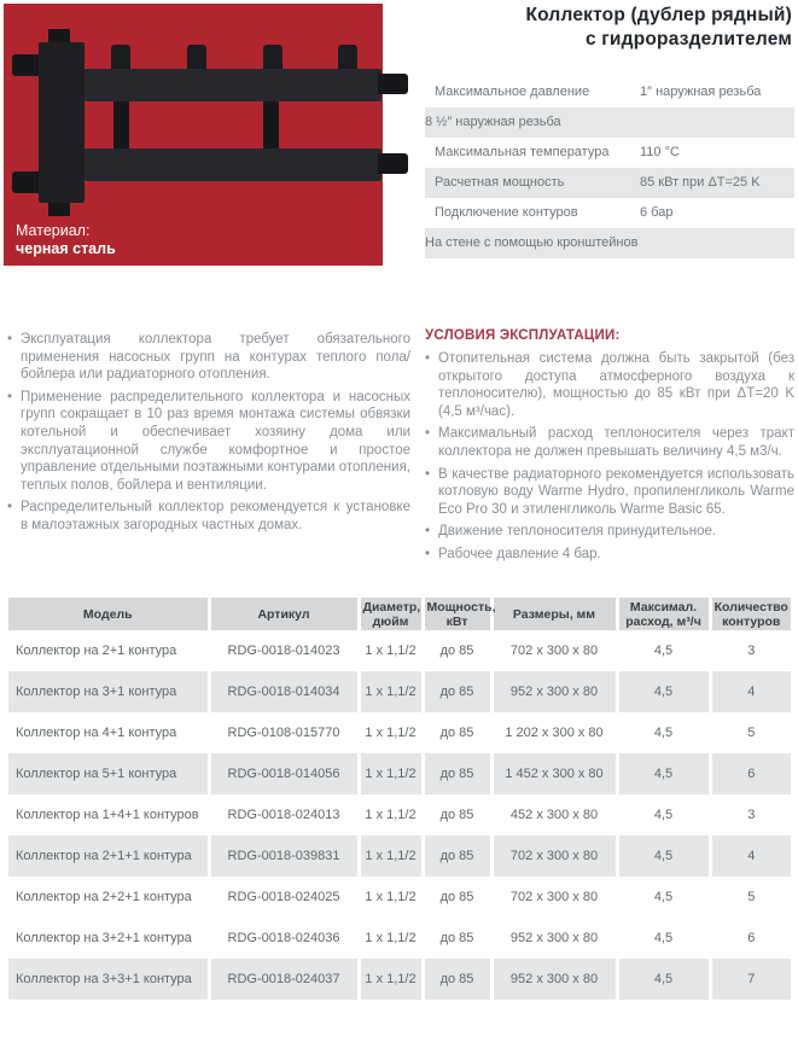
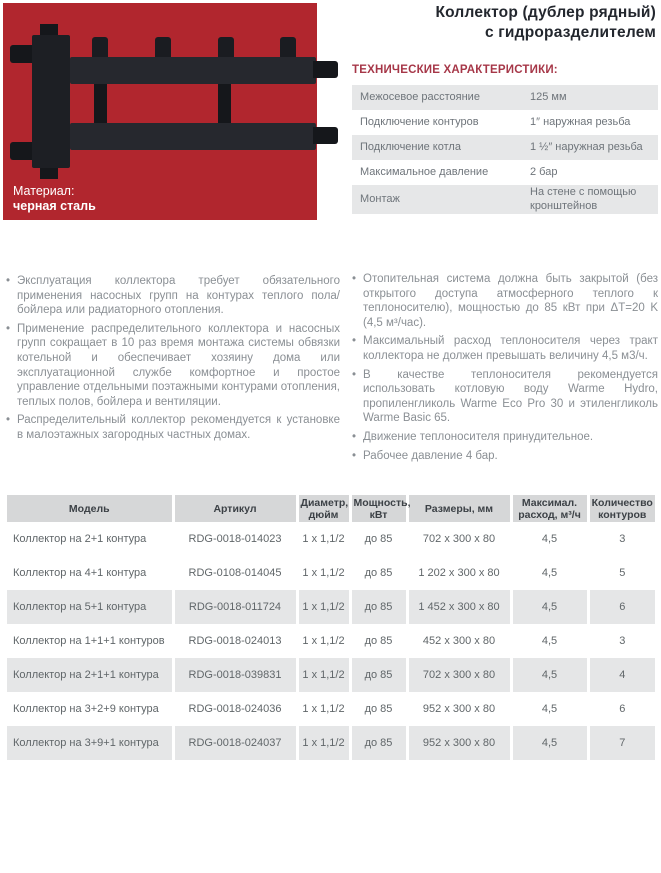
  Материал:
  черная сталь
  Коллектор (дублер рядный)
  с гидроразделителем
+ ТЕХНИЧЕСКИЕ ХАРАКТЕРИСТИКИ:
+ Межосевое расстояние
+ 125 мм
- Максимальное давление
+ Подключение контуров
  1″ наружная резьба
+ Подключение котла
- 8 ½″ наружная резьба
+ 1 ½″ наружная резьба
- Максимальная температура
- 110 °C
- Расчетная мощность
- 85 кВт при ΔT=25 K
- Подключение контуров
+ Максимальное давление
- 6 бар
+ 2 бар
+ Монтаж
  На стене с помощью кронштейнов
  •
  Эксплуатация коллектора требует обязательного применения насосных групп на контурах теплого пола/бойлера или радиаторного отопления.
  •
  Применение распределительного коллектора и насосных групп сокращает в 10 раз время монтажа системы обвязки котельной и обеспечивает хозяину дома или эксплуатационной службе комфортное и простое управление отдельными поэтажными контурами отопления, теплых полов, бойлера и вентиляции.
  •
  Распределительный коллектор рекомендуется к установке в малоэтажных загородных частных домах.
- УСЛОВИЯ ЭКСПЛУАТАЦИИ:
  •
- Отопительная система должна быть закрытой (без открытого доступа атмосферного воздуха к теплоносителю), мощностью до 85 кВт при ΔT=20 K (4,5 м³/час).
+ Отопительная система должна быть закрытой (без открытого доступа атмосферного теплого к теплоносителю), мощностью до 85 кВт при ΔT=20 K (4,5 м³/час).
  •
  Максимальный расход теплоносителя через тракт коллектора не должен превышать величину 4,5 м3/ч.
  •
- В качестве радиаторного рекомендуется использовать котловую воду Warme Hydro, пропиленгликоль Warme Eco Pro 30 и этиленгликоль Warme Basic 65.
+ В качестве теплоносителя рекомендуется использовать котловую воду Warme Hydro, пропиленгликоль Warme Eco Pro 30 и этиленгликоль Warme Basic 65.
  •
  Движение теплоносителя принудительное.
  •
  Рабочее давление 4 бар.
  Модель	Артикул	Диаметр, дюйм	Мощность, кВт	Размеры, мм	Максимал. расход, м³/ч	Количество контуров
  Коллектор на 2+1 контура	RDG-0018-014023	1 x 1,1/2	до 85	702 x 300 x 80	4,5	3
- Коллектор на 3+1 контура	RDG-0018-014034	1 x 1,1/2	до 85	952 x 300 x 80	4,5	4
- Коллектор на 4+1 контура	RDG-0108-015770	1 x 1,1/2	до 85	1 202 x 300 x 80	4,5	5
+ Коллектор на 4+1 контура	RDG-0108-014045	1 x 1,1/2	до 85	1 202 x 300 x 80	4,5	5
- Коллектор на 5+1 контура	RDG-0018-014056	1 x 1,1/2	до 85	1 452 x 300 x 80	4,5	6
+ Коллектор на 5+1 контура	RDG-0018-011724	1 x 1,1/2	до 85	1 452 x 300 x 80	4,5	6
- Коллектор на 1+4+1 контуров	RDG-0018-024013	1 x 1,1/2	до 85	452 x 300 x 80	4,5	3
+ Коллектор на 1+1+1 контуров	RDG-0018-024013	1 x 1,1/2	до 85	452 x 300 x 80	4,5	3
  Коллектор на 2+1+1 контура	RDG-0018-039831	1 x 1,1/2	до 85	702 x 300 x 80	4,5	4
- Коллектор на 2+2+1 контура	RDG-0018-024025	1 x 1,1/2	до 85	702 x 300 x 80	4,5	5
- Коллектор на 3+2+1 контура	RDG-0018-024036	1 x 1,1/2	до 85	952 x 300 x 80	4,5	6
+ Коллектор на 3+2+9 контура	RDG-0018-024036	1 x 1,1/2	до 85	952 x 300 x 80	4,5	6
- Коллектор на 3+3+1 контура	RDG-0018-024037	1 x 1,1/2	до 85	952 x 300 x 80	4,5	7
+ Коллектор на 3+9+1 контура	RDG-0018-024037	1 x 1,1/2	до 85	952 x 300 x 80	4,5	7
